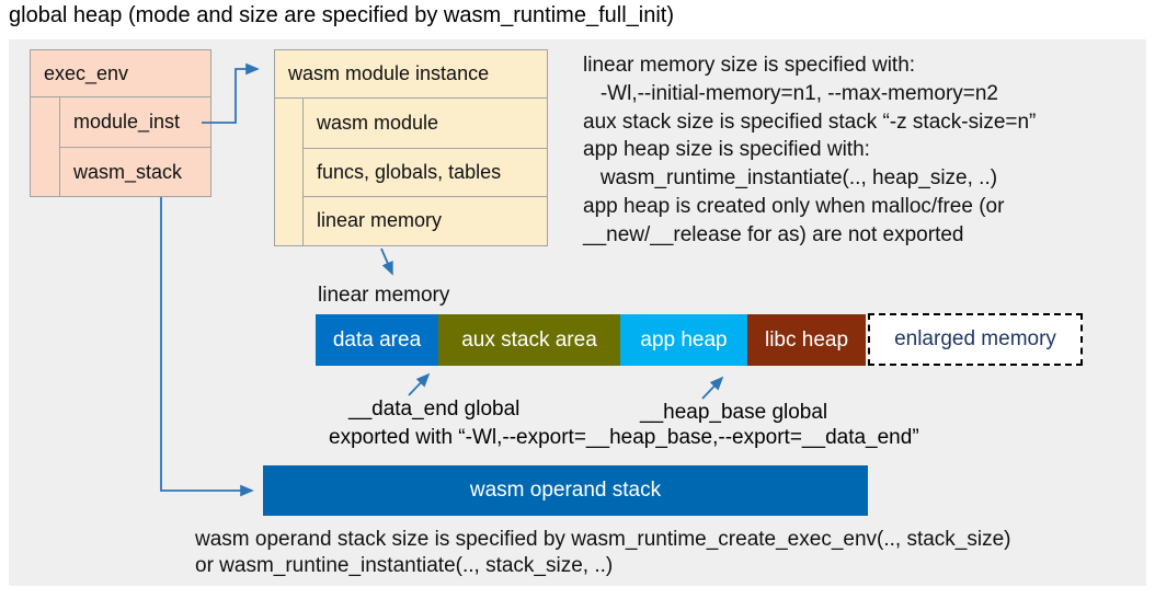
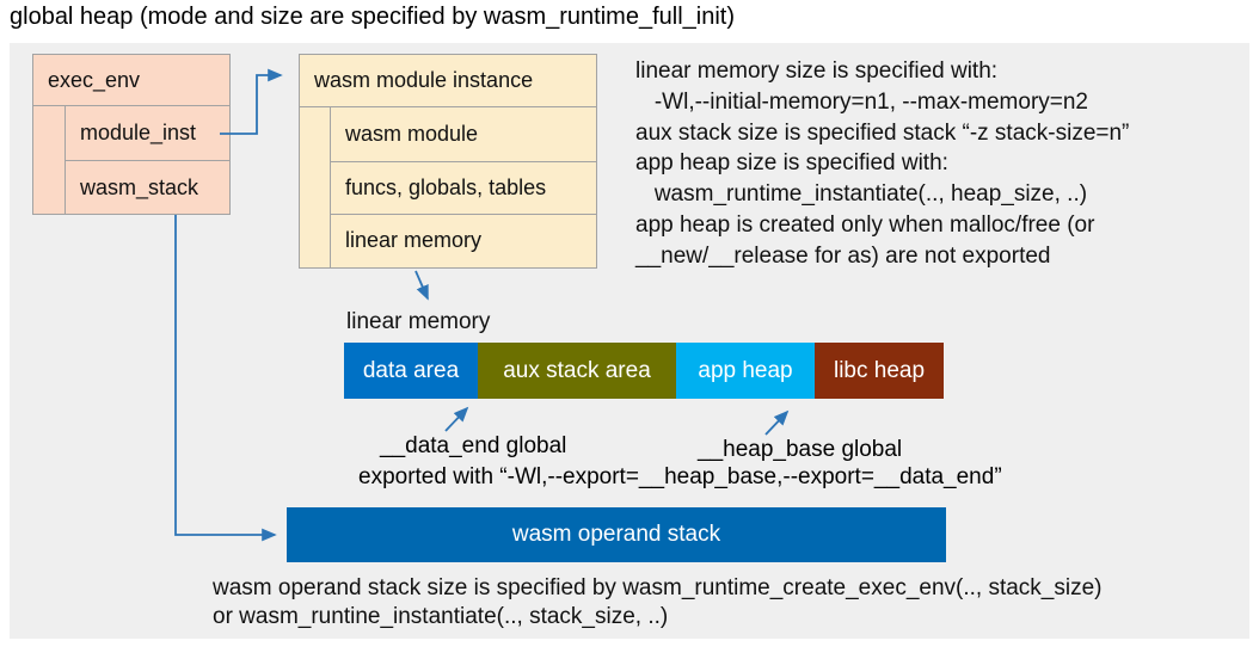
  global heap (mode and size are specified by wasm_runtime_full_init)
  exec_env
  module_inst
  wasm_stack
  wasm module instance
  wasm module
  funcs, globals, tables
  linear memory
  linear memory size is specified with:
  -Wl,--initial-memory=n1, --max-memory=n2
  aux stack size is specified stack “-z stack-size=n”
  app heap size is specified with:
  wasm_runtime_instantiate(.., heap_size, ..)
  app heap is created only when malloc/free (or
  __new/__release for as) are not exported
  linear memory
  data area
  aux stack area
  app heap
  libc heap
- enlarged memory
  __data_end global
  __heap_base global
  exported with “-Wl,--export=__heap_base,--export=__data_end”
  wasm operand stack
  wasm operand stack size is specified by wasm_runtime_create_exec_env(.., stack_size)
  or wasm_runtine_instantiate(.., stack_size, ..)
